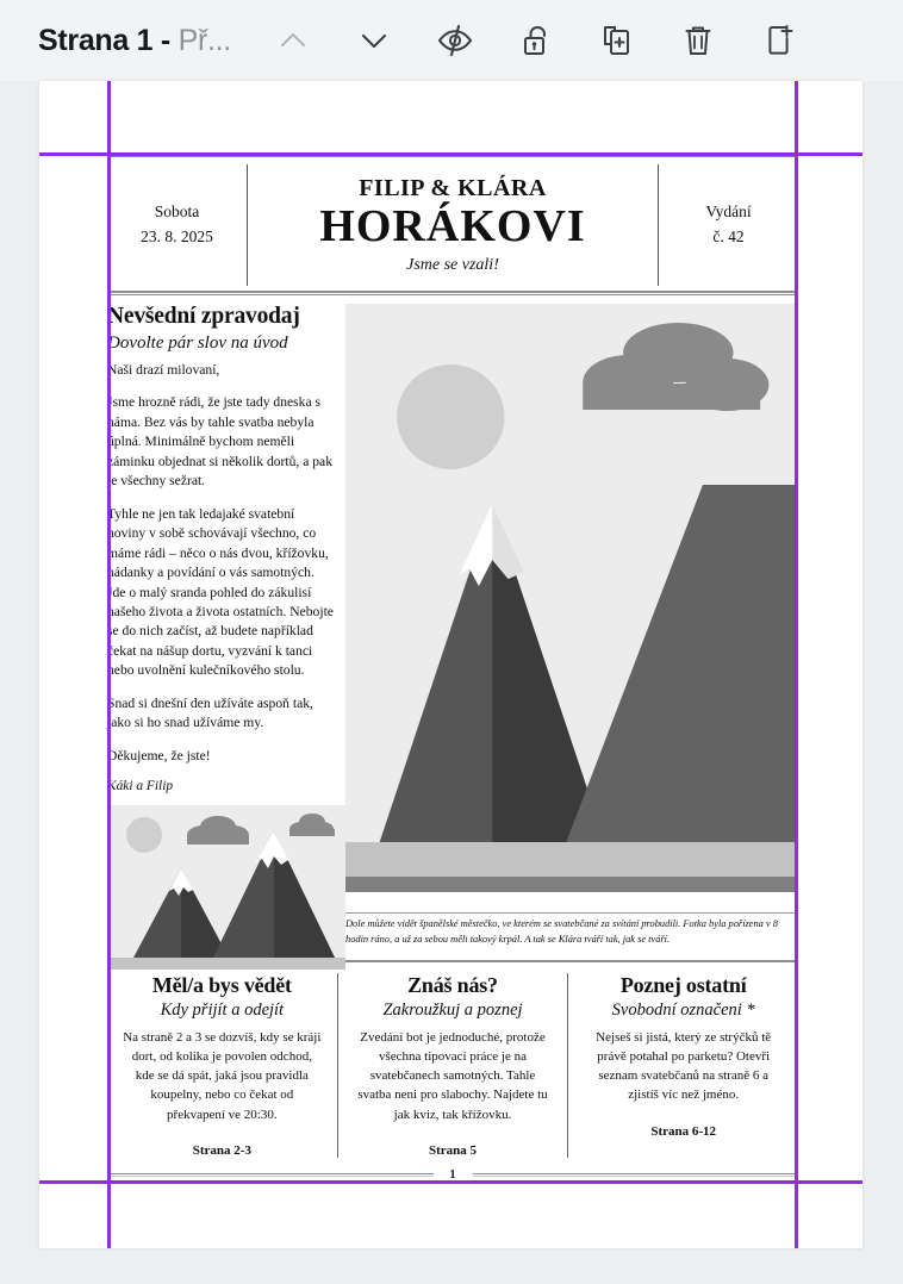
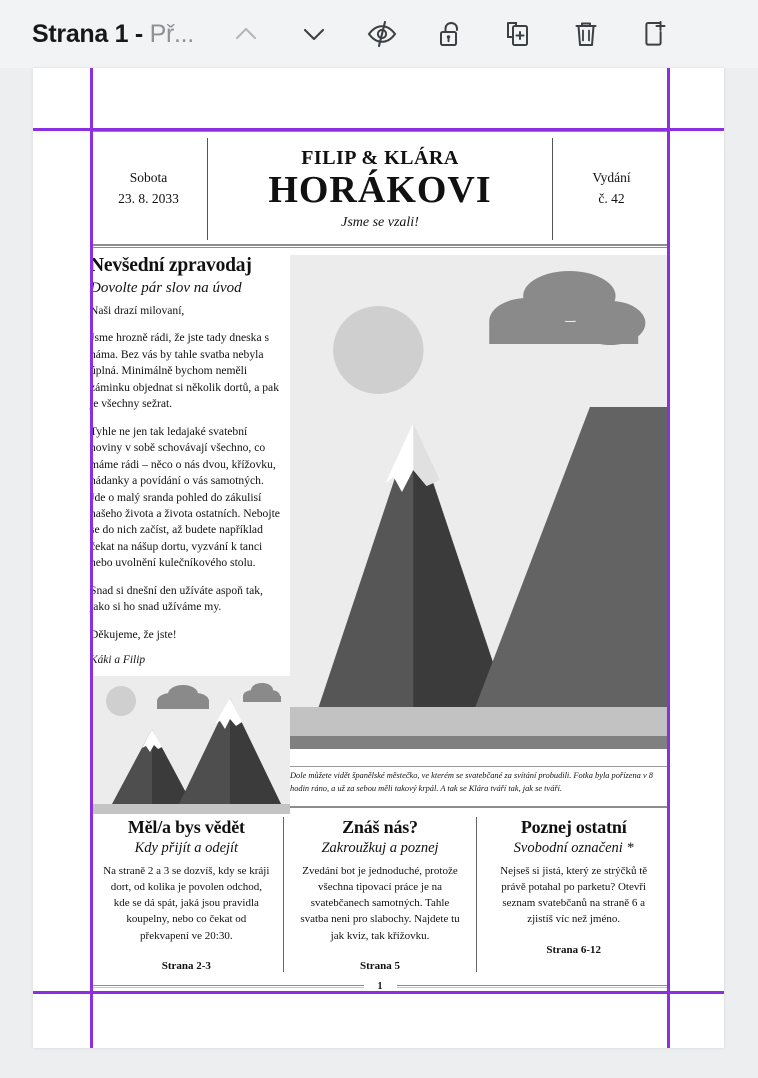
  Strana 1 - Př...
  Sobota
- 23. 8. 2025
+ 23. 8. 2033
  FILIP & KLÁRA
  HORÁKOVI
  Jsme se vzali!
  Vydání
  č. 42
  Nevšední zpravodaj
  Dovolte pár slov na úvod
  Naši drazí milovaní,
  sme hrozně rádi, že jste tady dneska s áma. Bez vás by tahle svatba nebyla plná. Minimálně bychom neměli áminku objednat si několik dortů, a pak e všechny sežrat.
  Tyhle ne jen tak ledajaké svatební oviny v sobě schovávají všechno, co máme rádi – něco o nás dvou, křížovku, ádanky a povídání o vás samotných. de o malý sranda pohled do zákulisí ašeho života a života ostatních. Nebojte e do nich začíst, až budete například ekat na nášup dortu, vyzvání k tanci ebo uvolnění kulečníkového stolu.
  Snad si dnešní den užíváte aspoň tak, ako si ho snad užíváme my.
  Děkujeme, že jste!
  Káki a Filip
  Dole můžete vidět španělské městečko, ve kterém se svatebčané za svítání probudili. Fotka byla pořízena v 8 hodin ráno, a už za sebou měli takový krpál. A tak se Klára tváří tak, jak se tváří.
  Měl/a bys vědět
  Kdy přijít a odejít
  Na straně 2 a 3 se dozvíš, kdy se kráji dort, od kolika je povolen odchod, kde se dá spát, jaká jsou pravidla koupelny, nebo co čekat od překvapení ve 20:30.
  Strana 2-3
  Znáš nás?
  Zakroužkuj a poznej
  Zvedání bot je jednoduché, protože všechna tipovací práce je na svatebčanech samotných. Tahle svatba neni pro slabochy. Najdete tu jak kviz, tak křížovku.
  Strana 5
  Poznej ostatní
  Svobodní označeni *
  Nejseš si jistá, který ze strýčků tě právě potahal po parketu? Otevři seznam svatebčanů na straně 6 a zjistíš víc než jméno.
  Strana 6-12
  1
